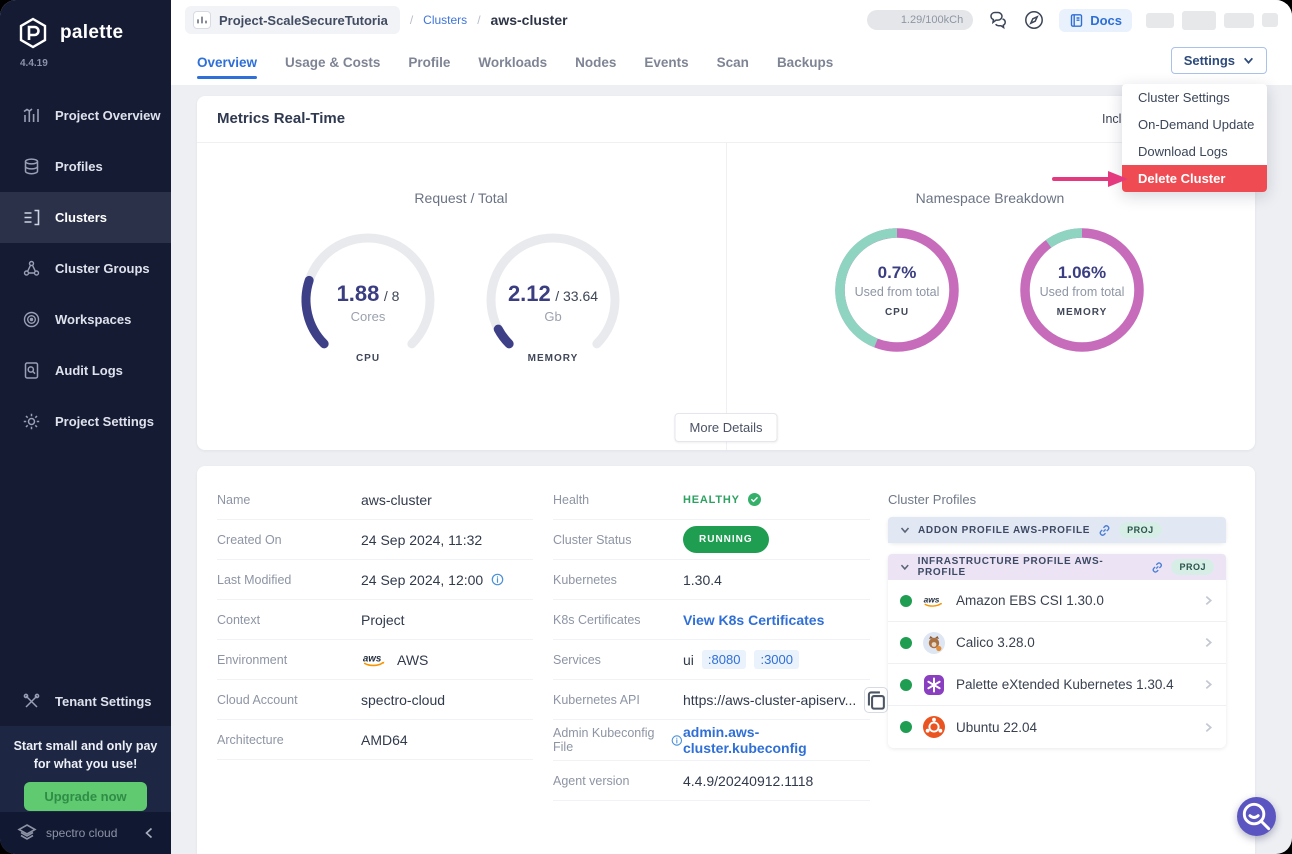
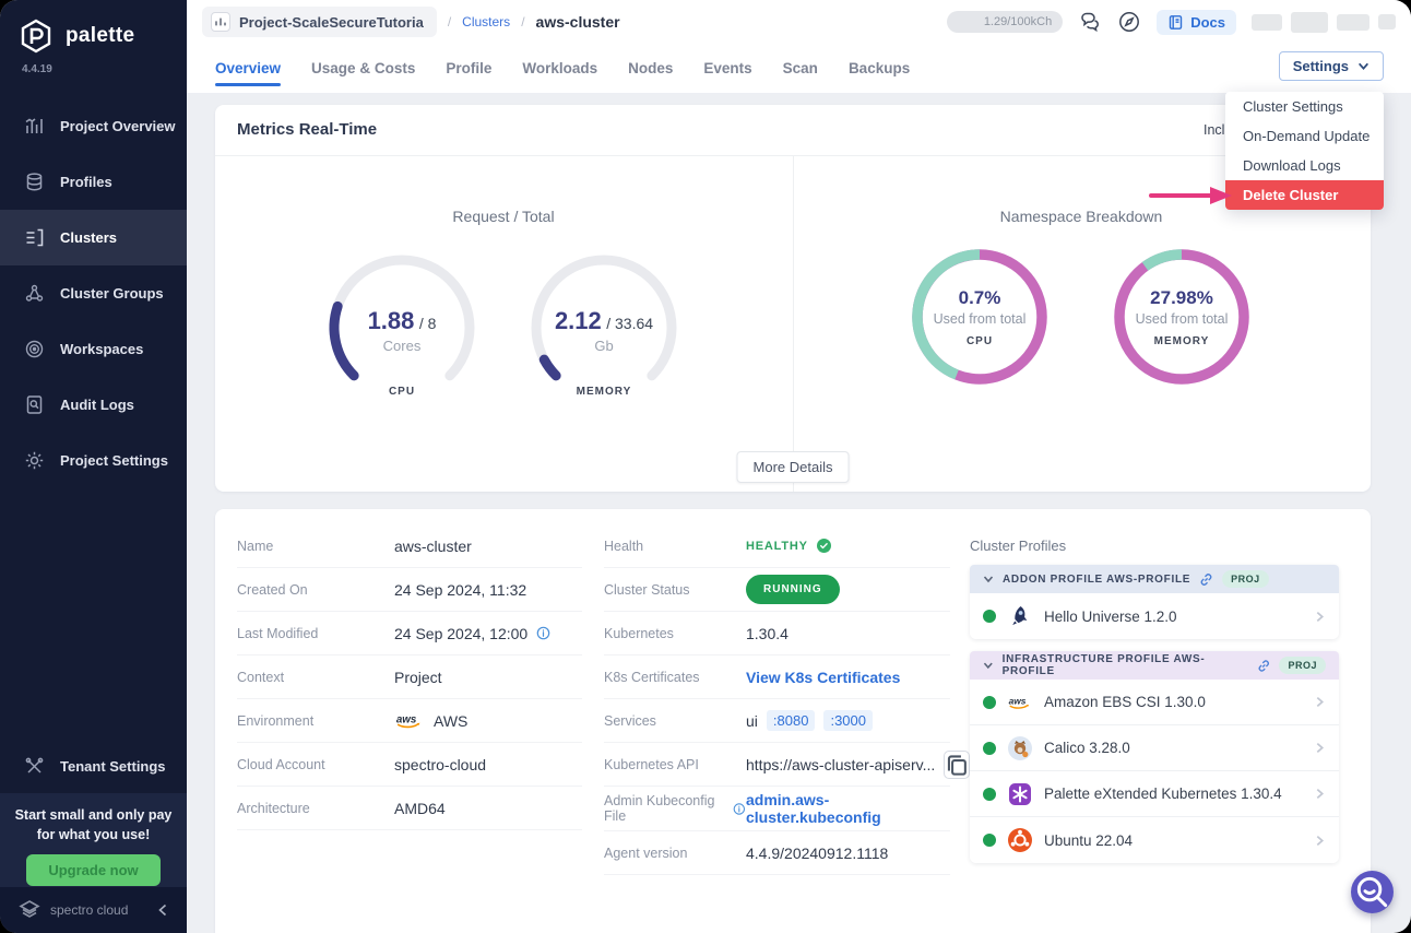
  Project-ScaleSecureTutoria
  /
  Clusters
  /
  aws-cluster
  1.29/100kCh
  Docs
  Overview
  Usage & Costs
  Profile
  Workloads
  Nodes
  Events
  Scan
  Backups
  Settings
  palette
  4.4.19
  Project Overview
  Profiles
  Clusters
  Cluster Groups
  Workspaces
  Audit Logs
  Project Settings
  Tenant Settings
  Start small and only pay
  for what you use!
  Upgrade now
  spectro cloud
  Metrics Real-Time
  Incl
  Request / Total
  Namespace Breakdown
  1.88 / 8
  Cores
  CPU
  2.12 / 33.64
  Gb
  MEMORY
  0.7%
  Used from total
  CPU
- 1.06%
+ 27.98%
  Used from total
  MEMORY
  More Details
  Name
  aws-cluster
  Created On
  24 Sep 2024, 11:32
  Last Modified
  24 Sep 2024, 12:00
  Context
  Project
  Environment
  aws
  AWS
  Cloud Account
  spectro-cloud
  Architecture
  AMD64
  Health
  HEALTHY
  Cluster Status
  RUNNING
  Kubernetes
  1.30.4
  K8s Certificates
  View K8s Certificates
  Services
  ui
  :8080
  :3000
  Kubernetes API
  https://aws-cluster-apiserv...
  Admin Kubeconfig File
  admin.aws-cluster.kubeconfig
  Agent version
  4.4.9/20240912.1118
  Cluster Profiles
  ADDON PROFILE AWS-PROFILE
  PROJ
+ Hello Universe 1.2.0
  INFRASTRUCTURE PROFILE AWS-PROFILE
  PROJ
  aws
  Amazon EBS CSI 1.30.0
  Calico 3.28.0
  Palette eXtended Kubernetes 1.30.4
  Ubuntu 22.04
  Cluster Settings
  On-Demand Update
  Download Logs
  Delete Cluster
